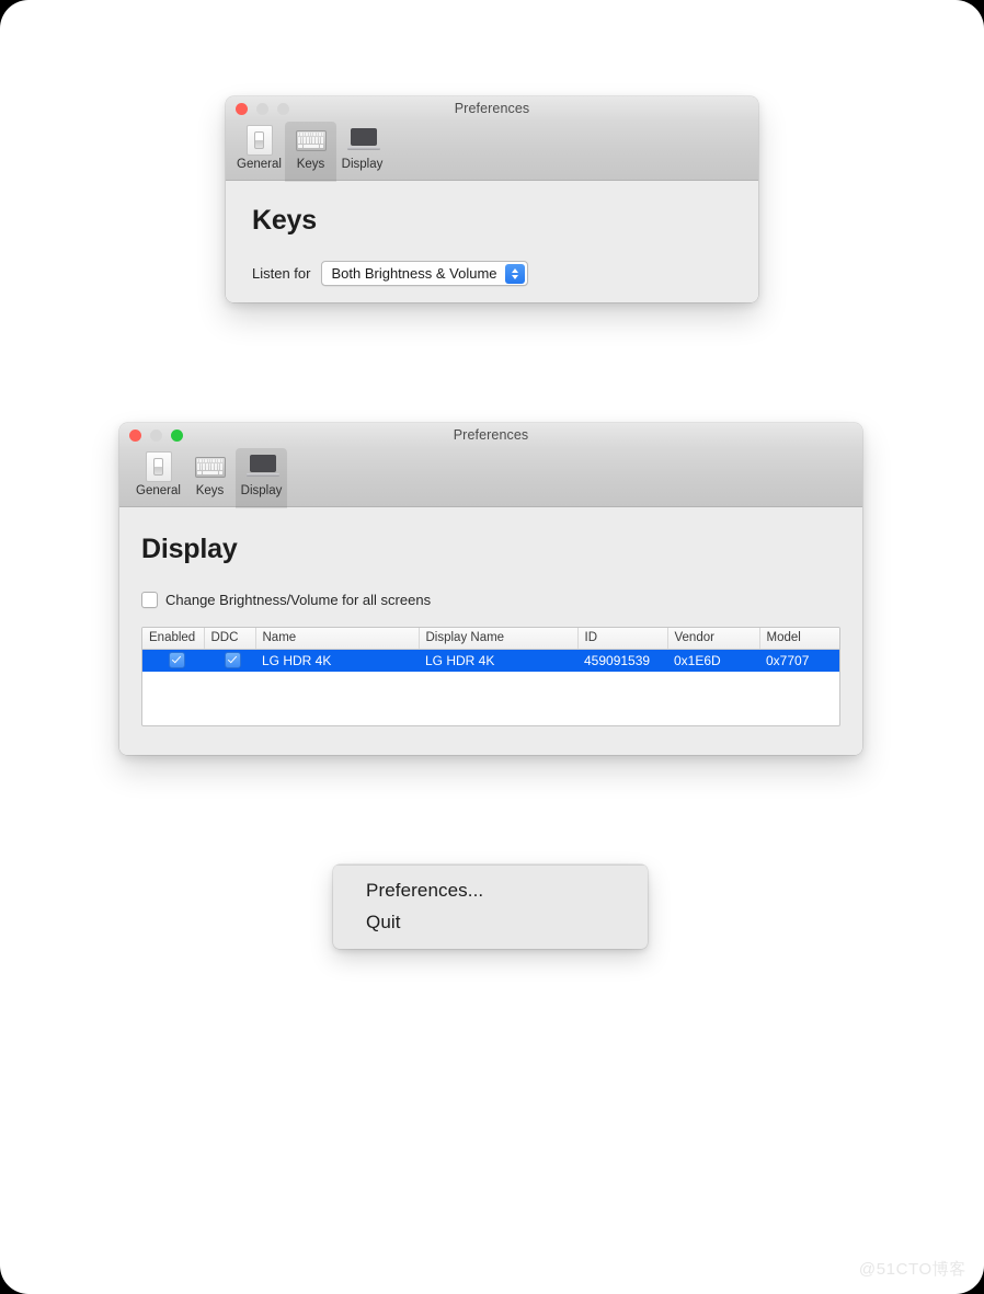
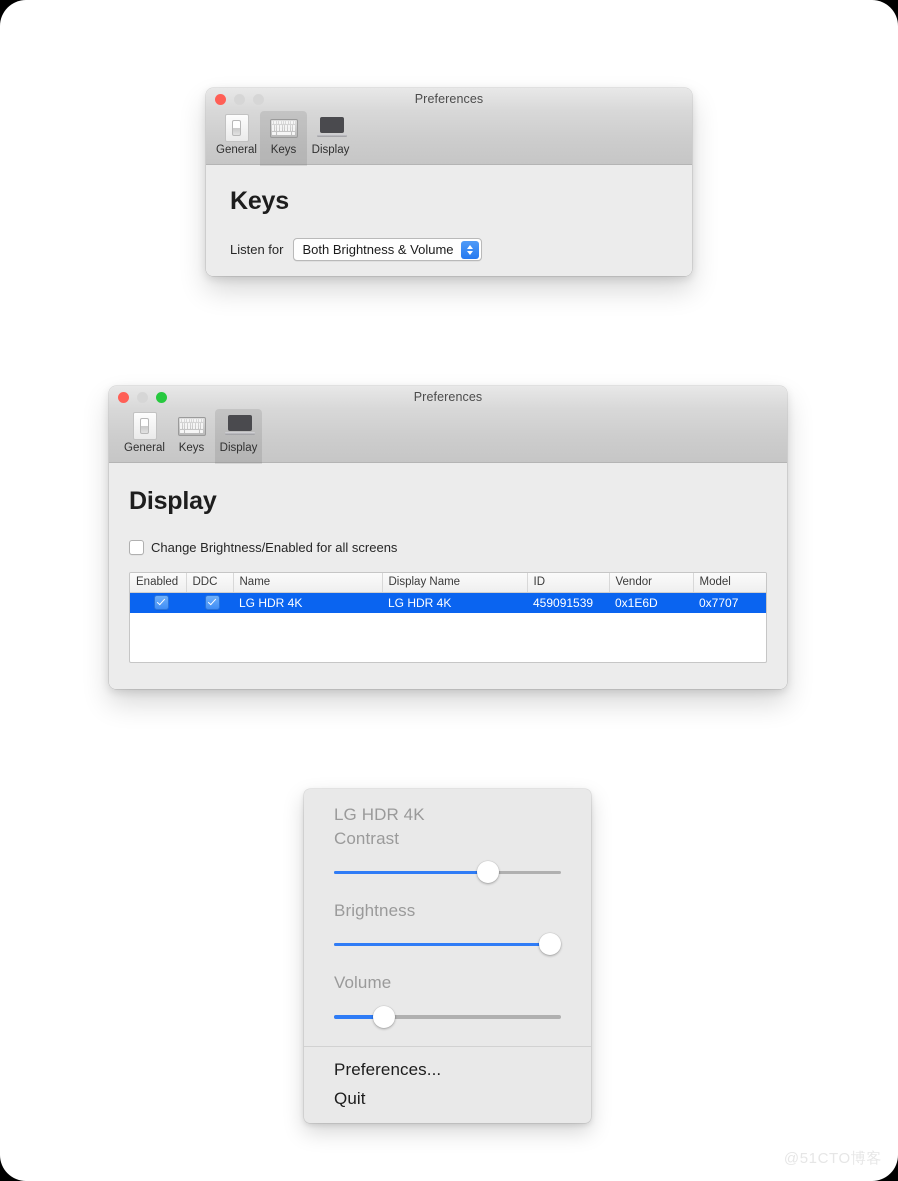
  Preferences
  General
  Keys
  Display
  Keys
  Listen for
  Both Brightness & Volume
  Preferences
  General
  Keys
  Display
  Display
- Change Brightness/Volume for all screens
+ Change Brightness/Enabled for all screens
  Enabled	DDC	Name	Display Name	ID	Vendor	Model
  		LG HDR 4K	LG HDR 4K	459091539	0x1E6D	0x7707
+ LG HDR 4K
+ Contrast
+ Brightness
+ Volume
  Preferences...
  Quit
  @51CTO博客
